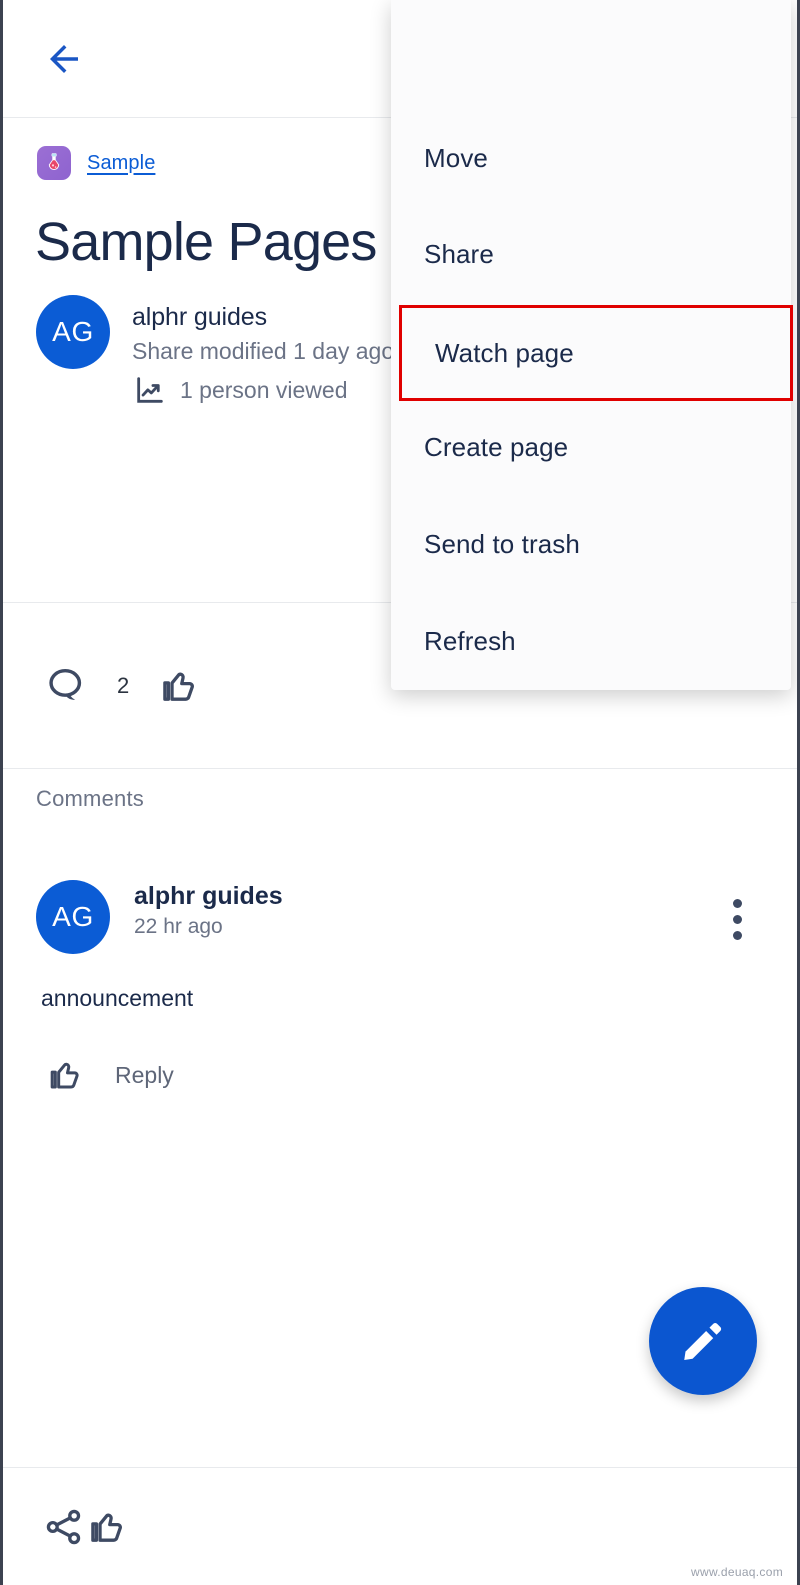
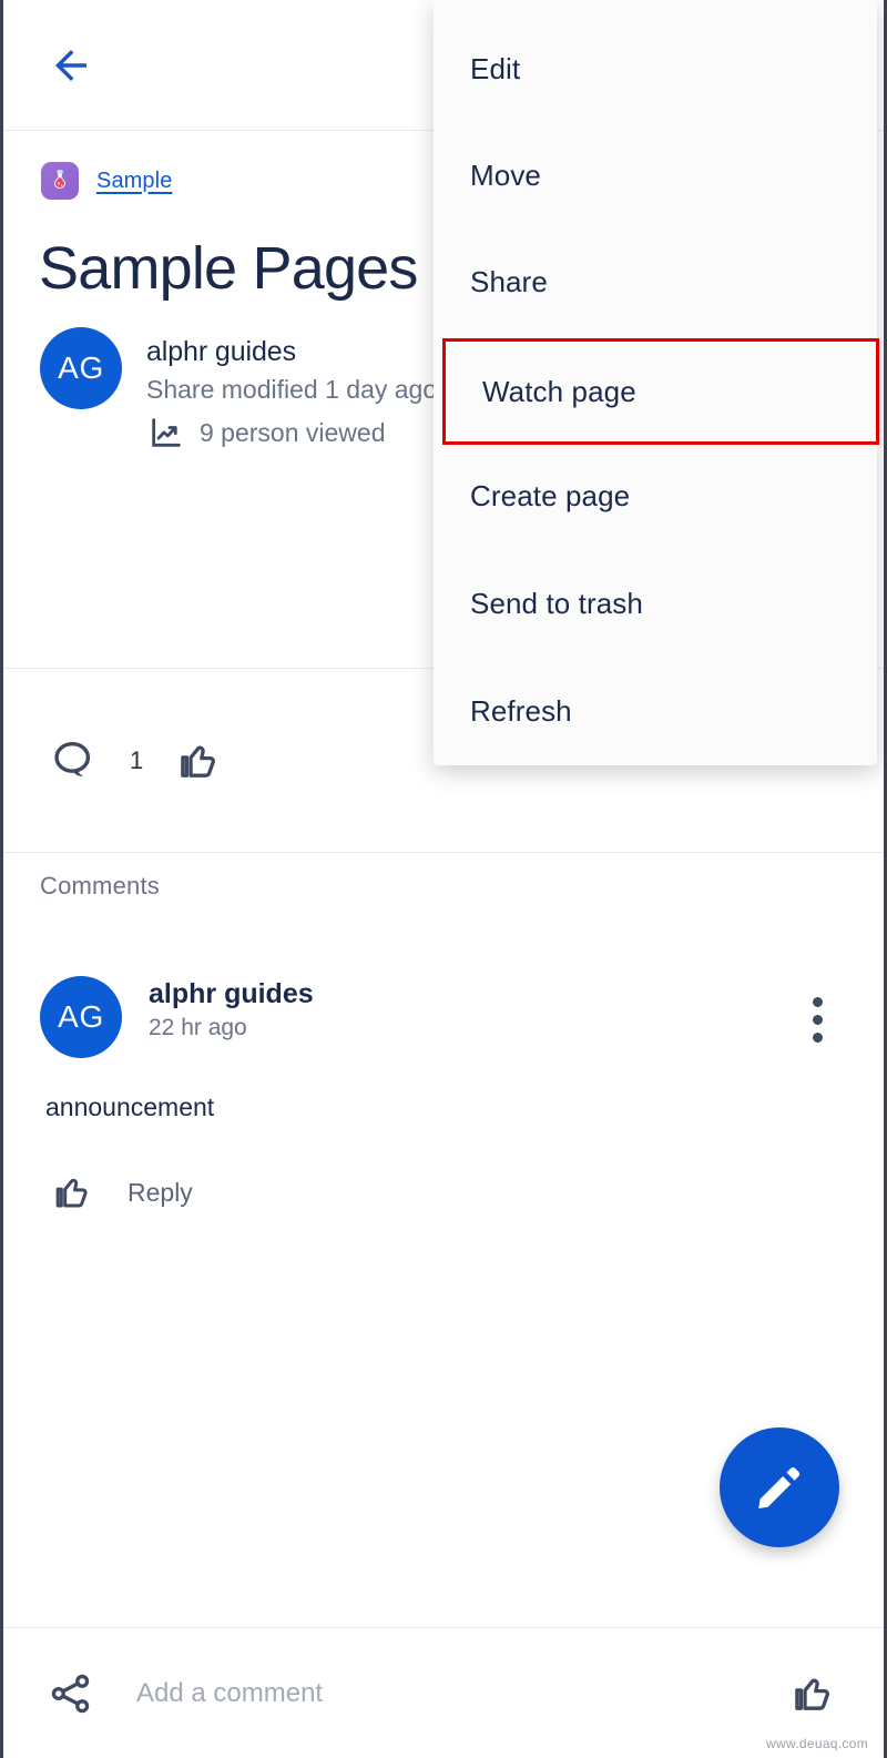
  Sample
  Sample Pages
  AG
  alphr guides
  Share modified 1 day ago
- 1 person viewed
+ 9 person viewed
- 2
+ 1
  Comments
  AG
  alphr guides
  22 hr ago
  announcement
  Reply
+ Add a comment
+ Edit
  Move
  Share
  Watch page
  Create page
  Send to trash
  Refresh
  www.deuaq.com
